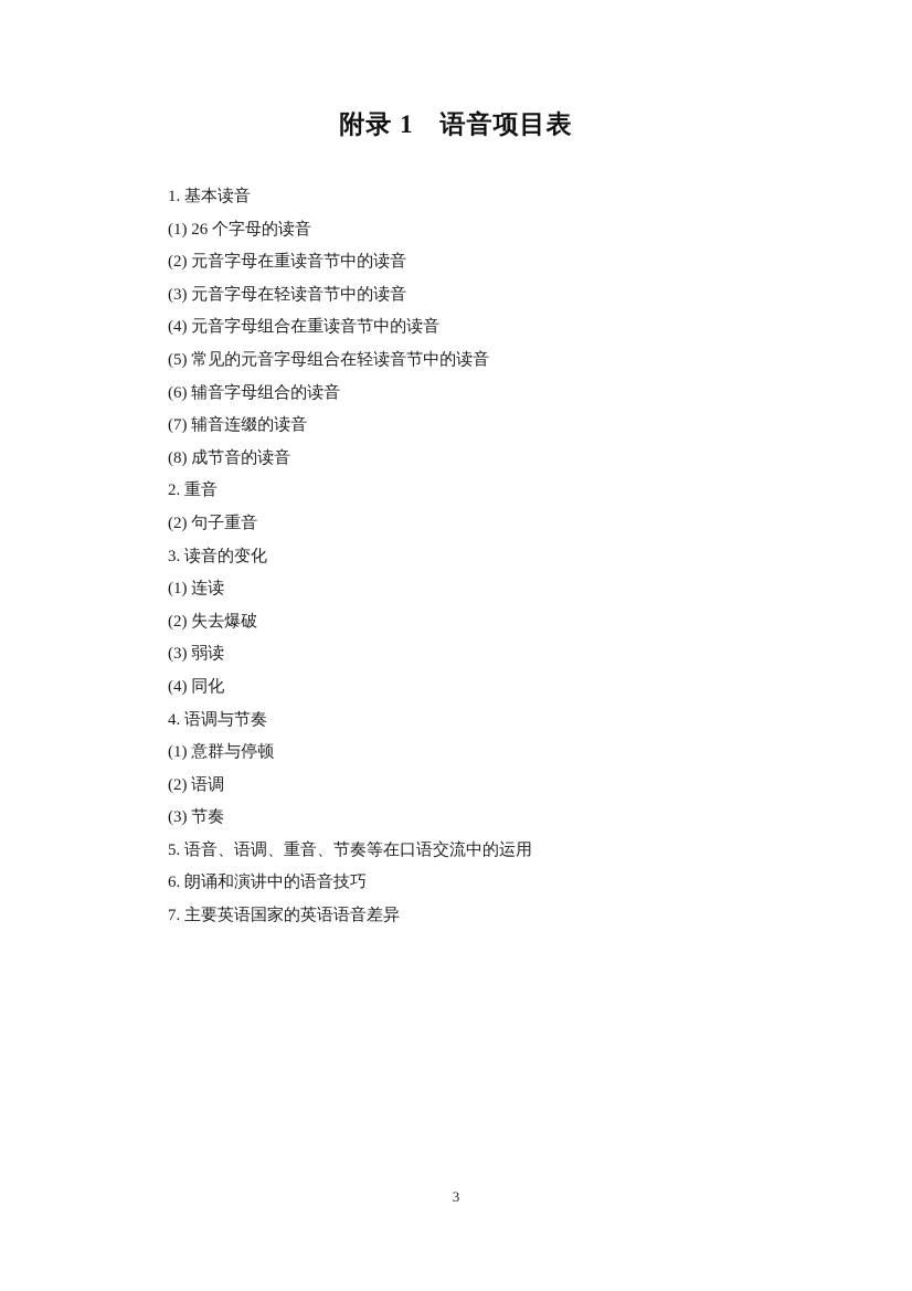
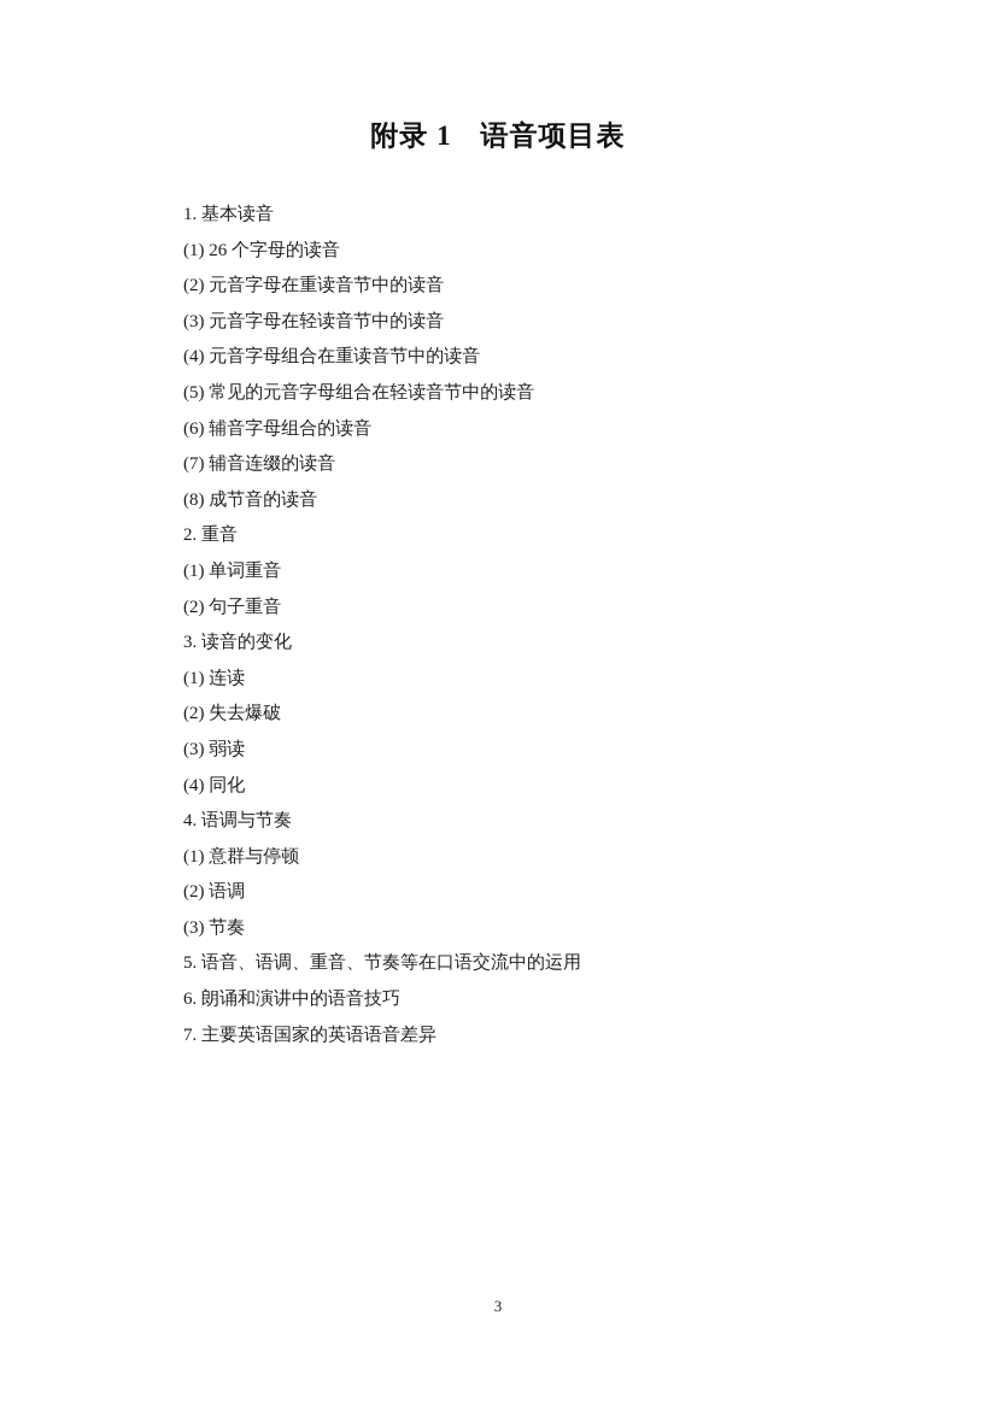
  附录 1 语音项目表
  1. 基本读音
  (1) 26 个字母的读音
  (2) 元音字母在重读音节中的读音
  (3) 元音字母在轻读音节中的读音
  (4) 元音字母组合在重读音节中的读音
  (5) 常见的元音字母组合在轻读音节中的读音
  (6) 辅音字母组合的读音
  (7) 辅音连缀的读音
  (8) 成节音的读音
  2. 重音
+ (1) 单词重音
  (2) 句子重音
  3. 读音的变化
  (1) 连读
  (2) 失去爆破
  (3) 弱读
  (4) 同化
  4. 语调与节奏
  (1) 意群与停顿
  (2) 语调
  (3) 节奏
  5. 语音、语调、重音、节奏等在口语交流中的运用
  6. 朗诵和演讲中的语音技巧
  7. 主要英语国家的英语语音差异
  3
